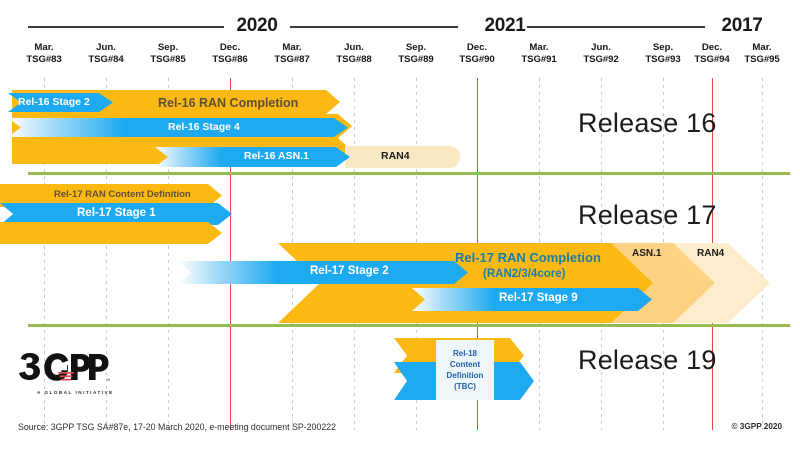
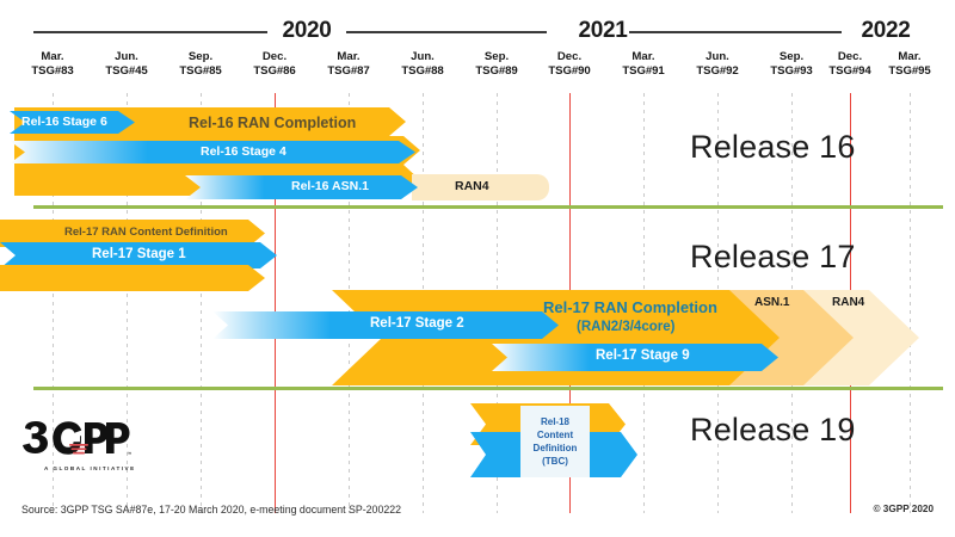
  2020
  2021
- 2017
+ 2022
  Mar.
  TSG#83
  Jun.
- TSG#84
+ TSG#45
  Sep.
  TSG#85
  Dec.
  TSG#86
  Mar.
  TSG#87
  Jun.
  TSG#88
  Sep.
  TSG#89
  Dec.
  TSG#90
  Mar.
  TSG#91
  Jun.
  TSG#92
  Sep.
  TSG#93
  Dec.
  TSG#94
  Mar.
  TSG#95
  Rel-16 RAN Completion
- Rel-16 Stage 2
+ Rel-16 Stage 6
  Rel-16 Stage 4
  RAN4
  Rel-16 ASN.1
  Rel-17 RAN Content Definition
  Rel-17 Stage 1
  RAN4
  ASN.1
  Rel-17 RAN Completion
  (RAN2/3/4core)
  Rel-17 Stage 2
  Rel-17 Stage 9
  Rel-18
  Content
  Definition
  (TBC)
  Release 16
  Release 17
  Release 19
  Source: 3GPP TSG SA#87e, 17-20 March 2020, e-meeting document SP-200222
  © 3GPP 2020
